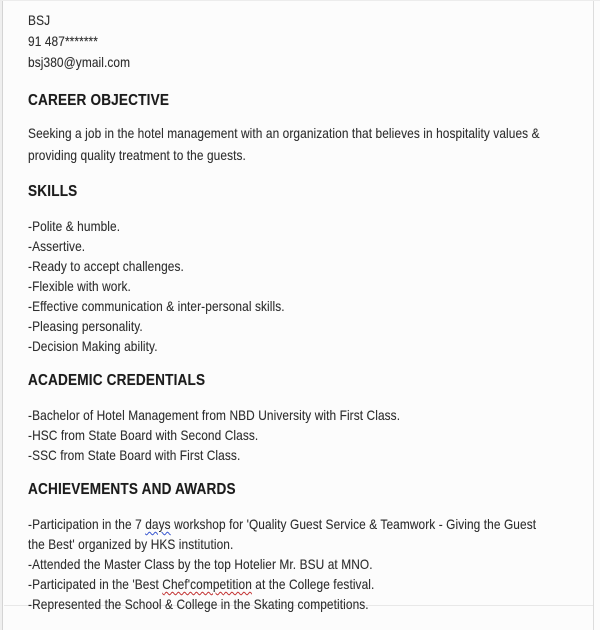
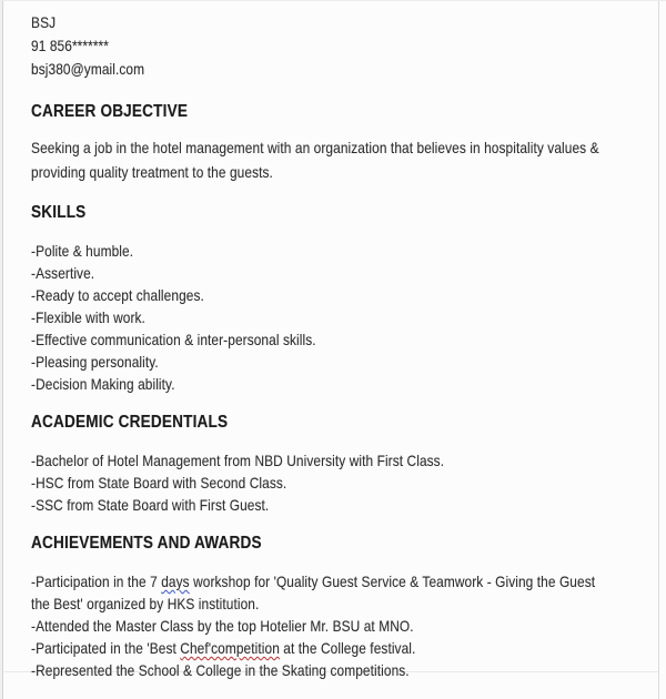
  BSJ
- 91 487*******
+ 91 856*******
  bsj380@ymail.com
  CAREER OBJECTIVE
  Seeking a job in the hotel management with an organization that believes in hospitality values &
  providing quality treatment to the guests.
  SKILLS
  -Polite & humble.
  -Assertive.
  -Ready to accept challenges.
  -Flexible with work.
  -Effective communication & inter-personal skills.
  -Pleasing personality.
  -Decision Making ability.
  ACADEMIC CREDENTIALS
  -Bachelor of Hotel Management from NBD University with First Class.
  -HSC from State Board with Second Class.
- -SSC from State Board with First Class.
+ -SSC from State Board with First Guest.
  ACHIEVEMENTS AND AWARDS
  -Participation in the 7 days workshop for 'Quality Guest Service & Teamwork - Giving the Guest
  the Best' organized by HKS institution.
  -Attended the Master Class by the top Hotelier Mr. BSU at MNO.
  -Participated in the 'Best Chef'competition at the College festival.
  -Represented the School & College in the Skating competitions.
